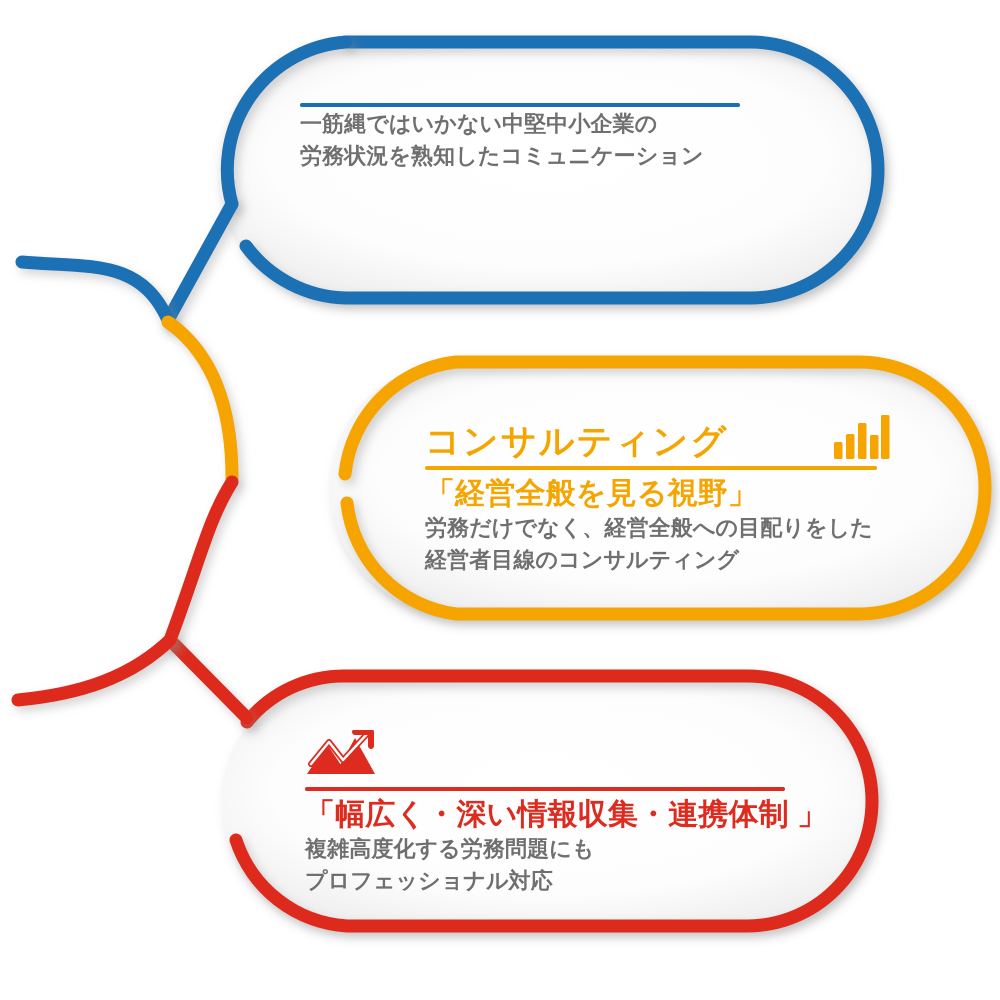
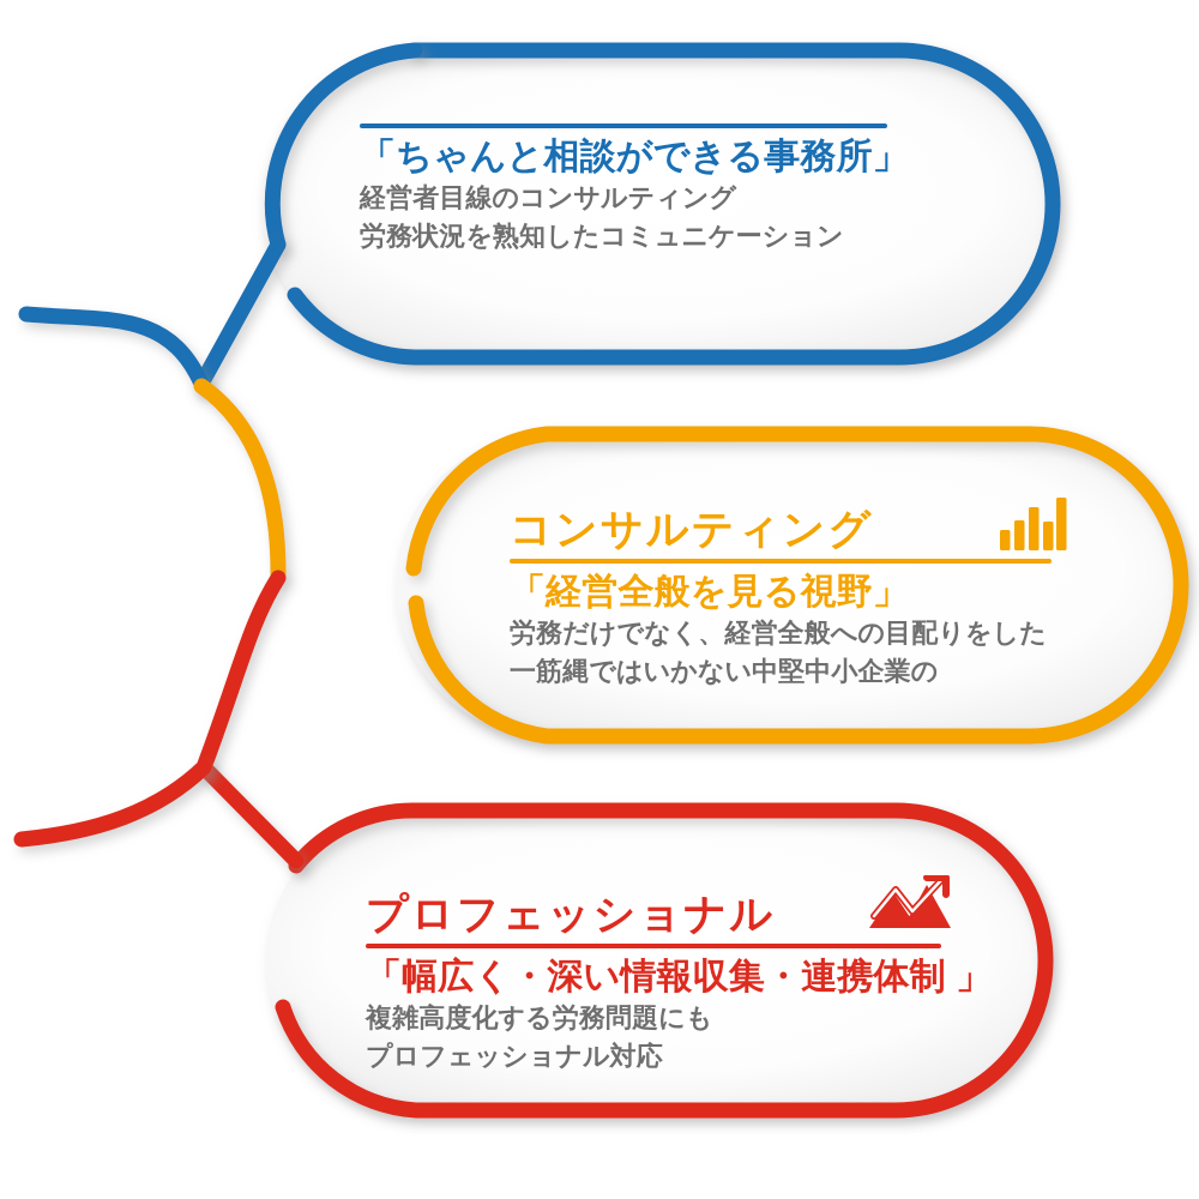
+ 「ちゃんと相談ができる事務所」
- 一筋縄ではいかない中堅中小企業の
+ 経営者目線のコンサルティング
  労務状況を熟知したコミュニケーション
  コンサルティング
  「経営全般を見る視野」
  労務だけでなく、経営全般への目配りをした
- 経営者目線のコンサルティング
+ 一筋縄ではいかない中堅中小企業の
+ プロフェッショナル
  「幅広く・深い情報収集・連携体制 」
  複雑高度化する労務問題にも
  プロフェッショナル対応
